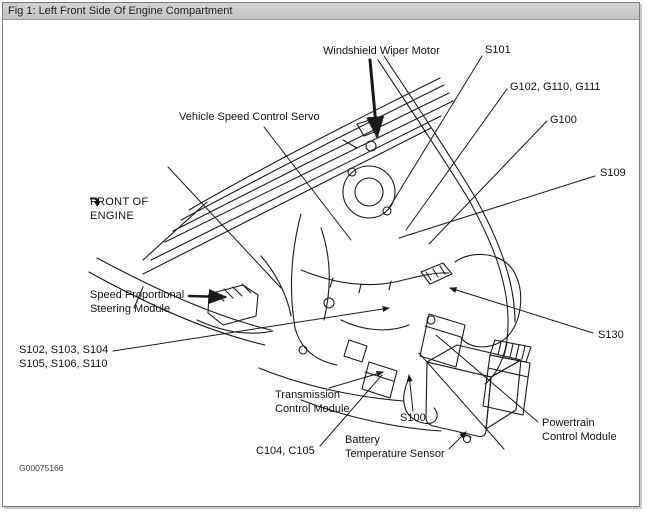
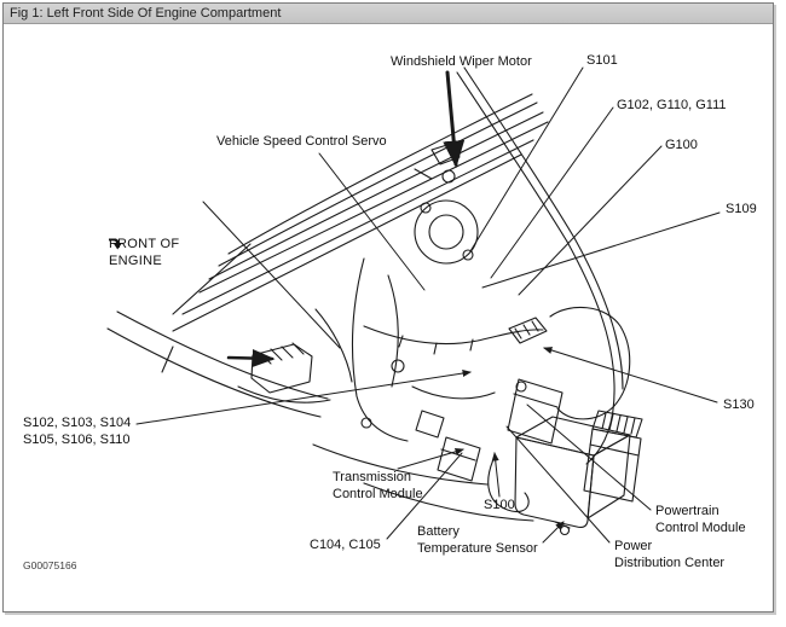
  Fig 1: Left Front Side Of Engine Compartment
  Windshield Wiper Motor
  S101
  G102, G110, G111
  G100
  S109
  S130
  Vehicle Speed Control Servo
  FRONT OF
  ENGINE
- Speed Proportional
- Steering Module
  S102, S103, S104
  S105, S106, S110
  Transmission
  Control Module
  S100
  Powertrain
  Control Module
  C104, C105
  Battery
  Temperature Sensor
+ Power
+ Distribution Center
  G00075166
